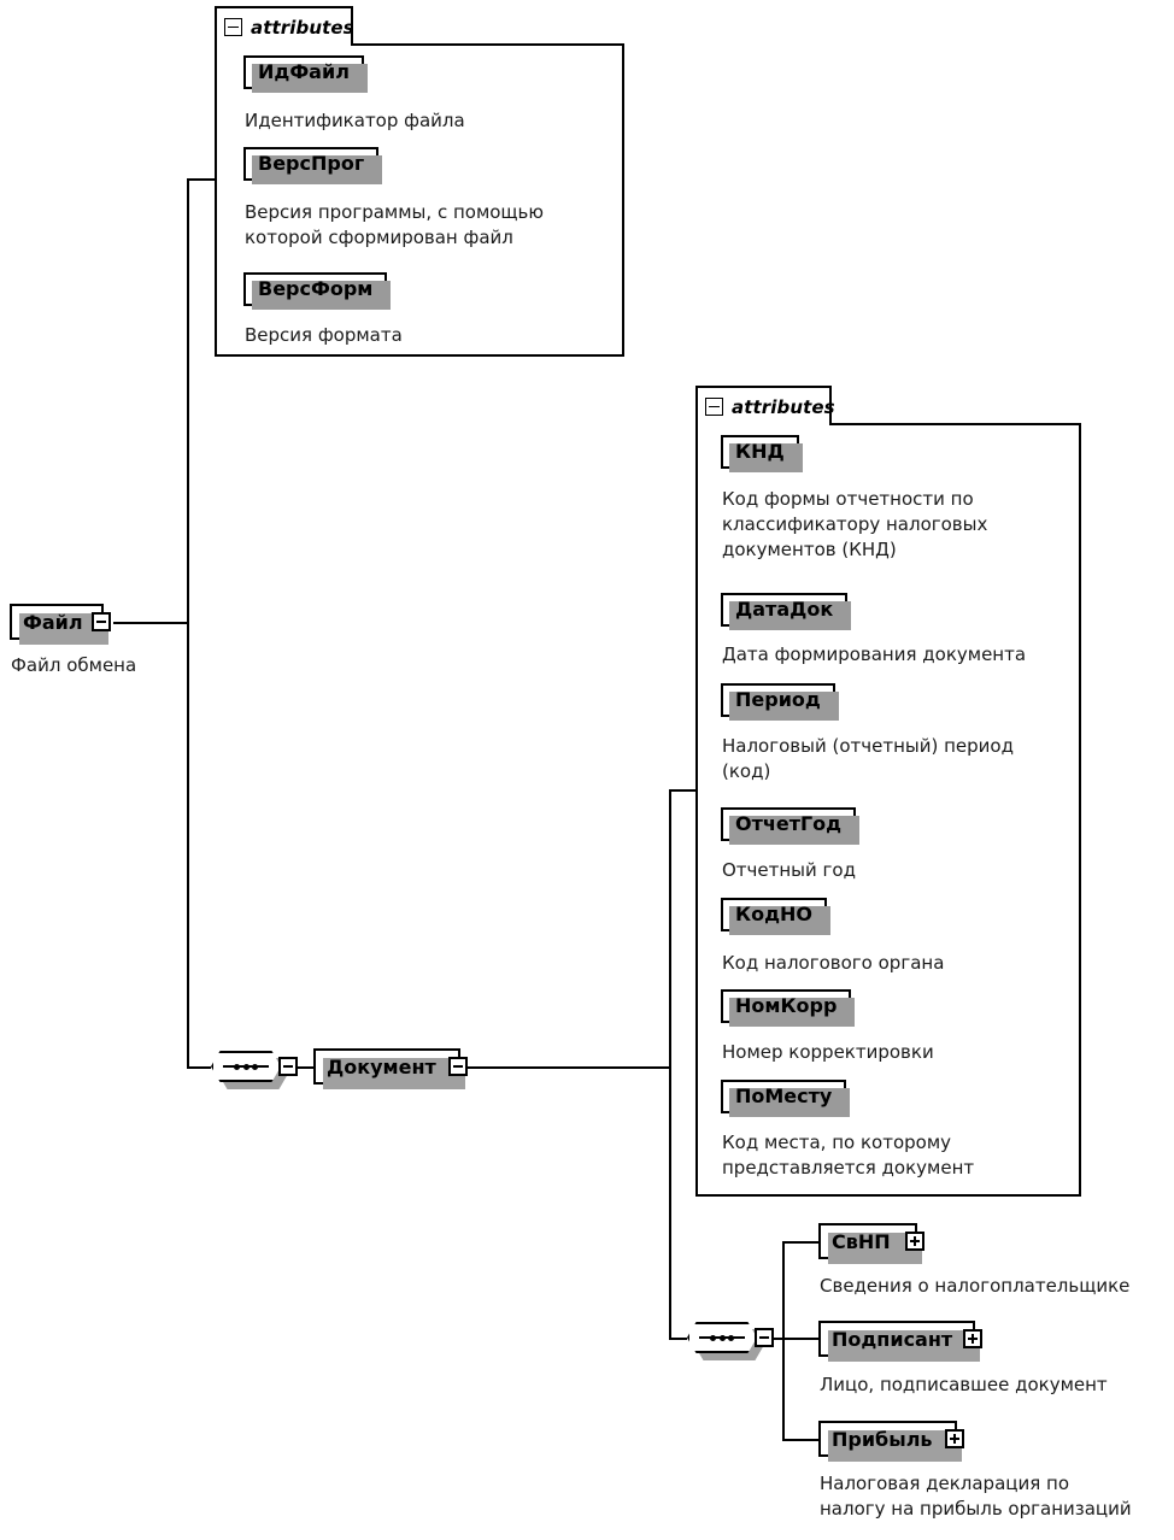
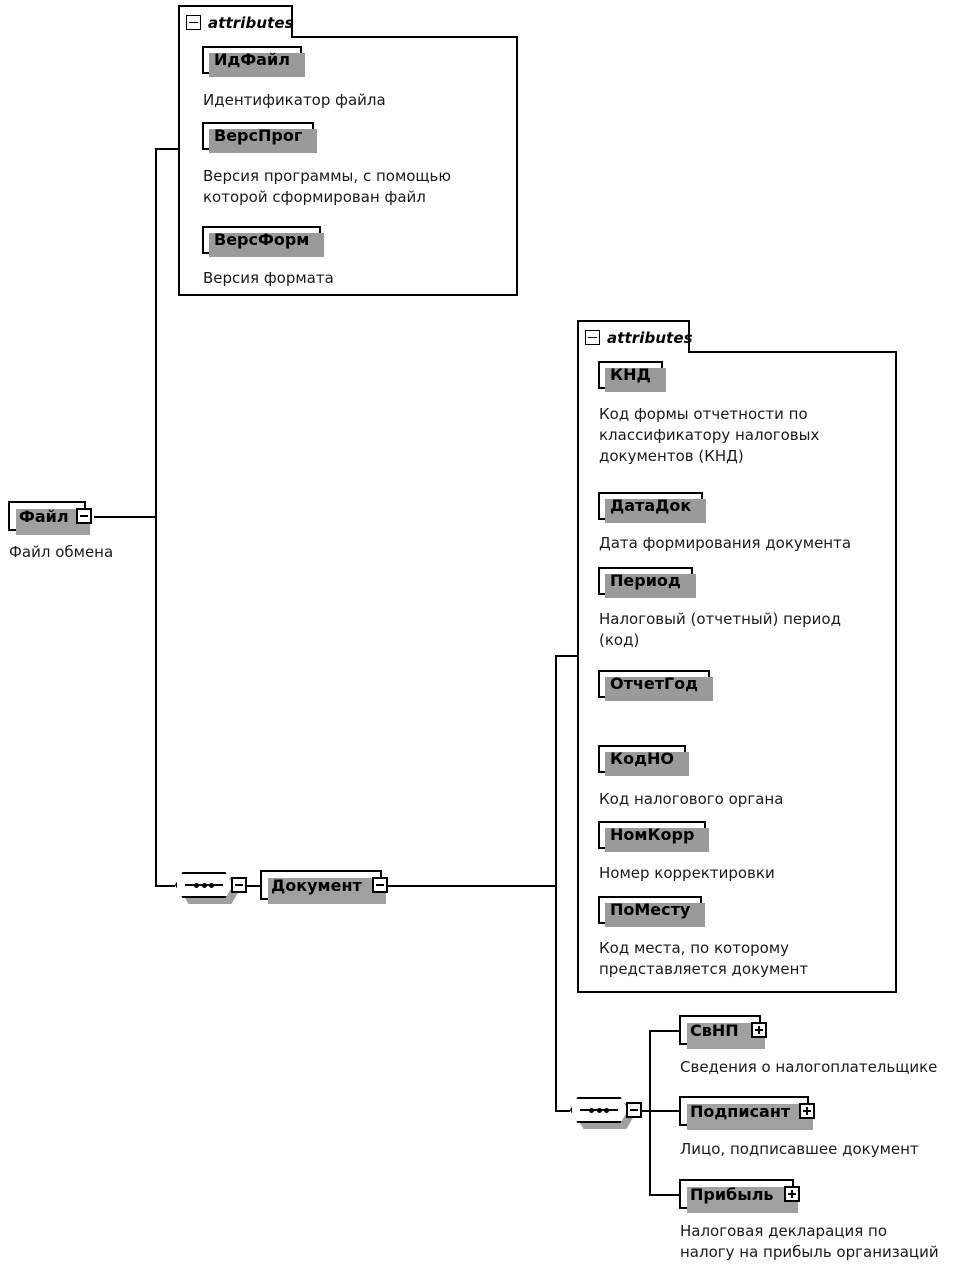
  attributes
  ИдФайл
  Идентификатор файла
  ВерсПрог
  Версия программы, с помощью
  которой сформирован файл
  ВерсФорм
  Версия формата
  Файл
  Файл обмена
  attributes
  КНД
  Код формы отчетности по
  классификатору налоговых
  документов (КНД)
  ДатаДок
  Дата формирования документа
  Период
  Налоговый (отчетный) период
  (код)
  ОтчетГод
- Отчетный год
  КодНО
  Код налогового органа
  НомКорр
  Номер корректировки
  ПоМесту
  Код места, по которому
  представляется документ
  Документ
  СвНП
  Сведения о налогоплательщике
  Подписант
  Лицо, подписавшее документ
  Прибыль
  Налоговая декларация по
  налогу на прибыль организаций
